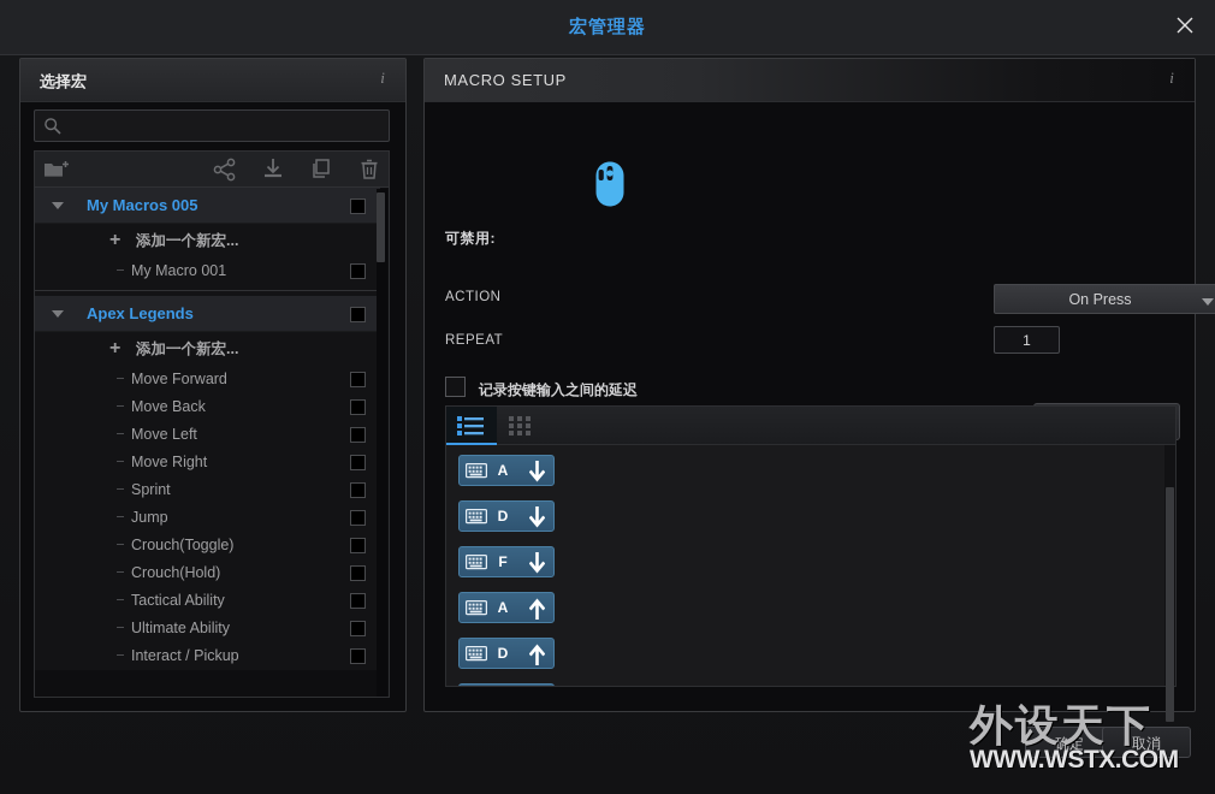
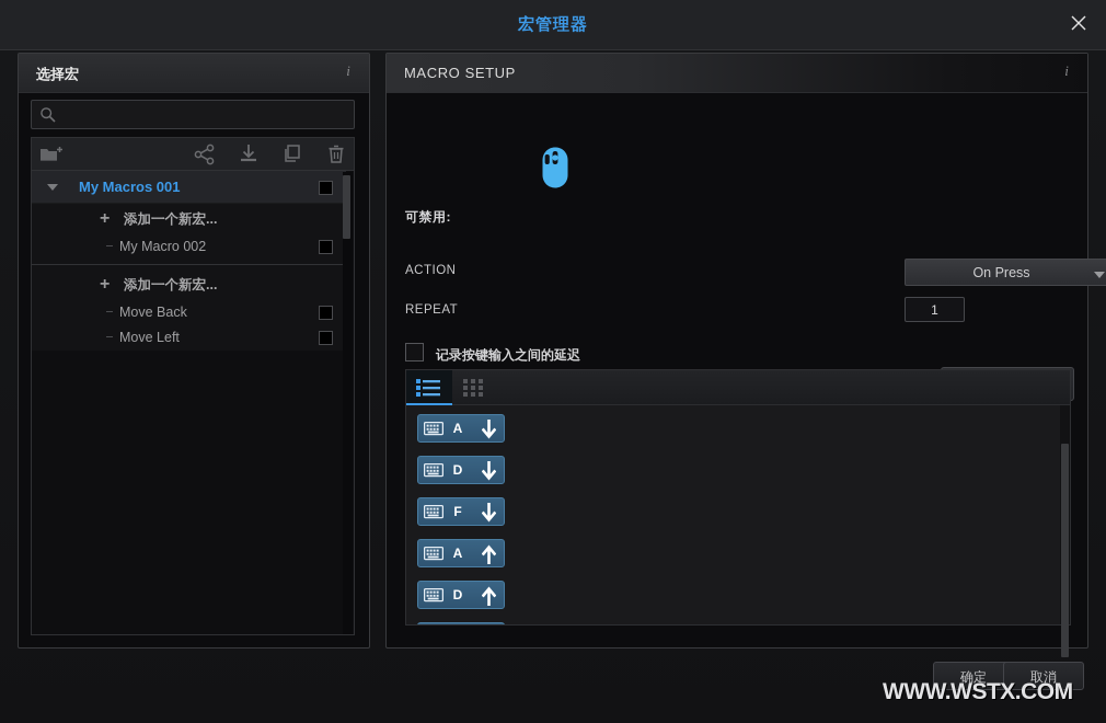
  宏管理器
  选择宏
  i
- My Macros 005
+ My Macros 001
  +
  添加一个新宏...
- My Macro 001
+ My Macro 002
- Apex Legends
  +
  添加一个新宏...
- Move Forward
  Move Back
  Move Left
- Move Right
- Sprint
- Jump
- Crouch(Toggle)
- Crouch(Hold)
- Tactical Ability
- Ultimate Ability
- Interact / Pickup
  MACRO SETUP
  i
  可禁用:
  ACTION
  On Press
  REPEAT
  1
  记录按键输入之间的延迟
  A
  D
  F
  A
  D
  确定
  取消
- 外设天下
  WWW.WSTX.COM
